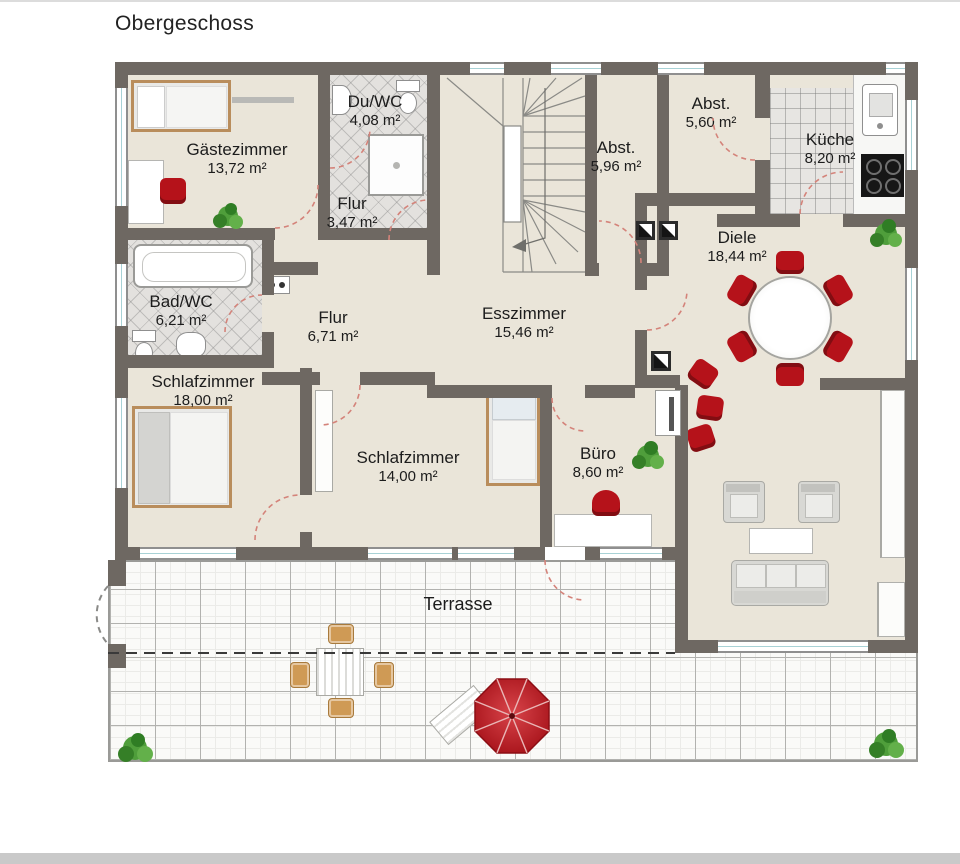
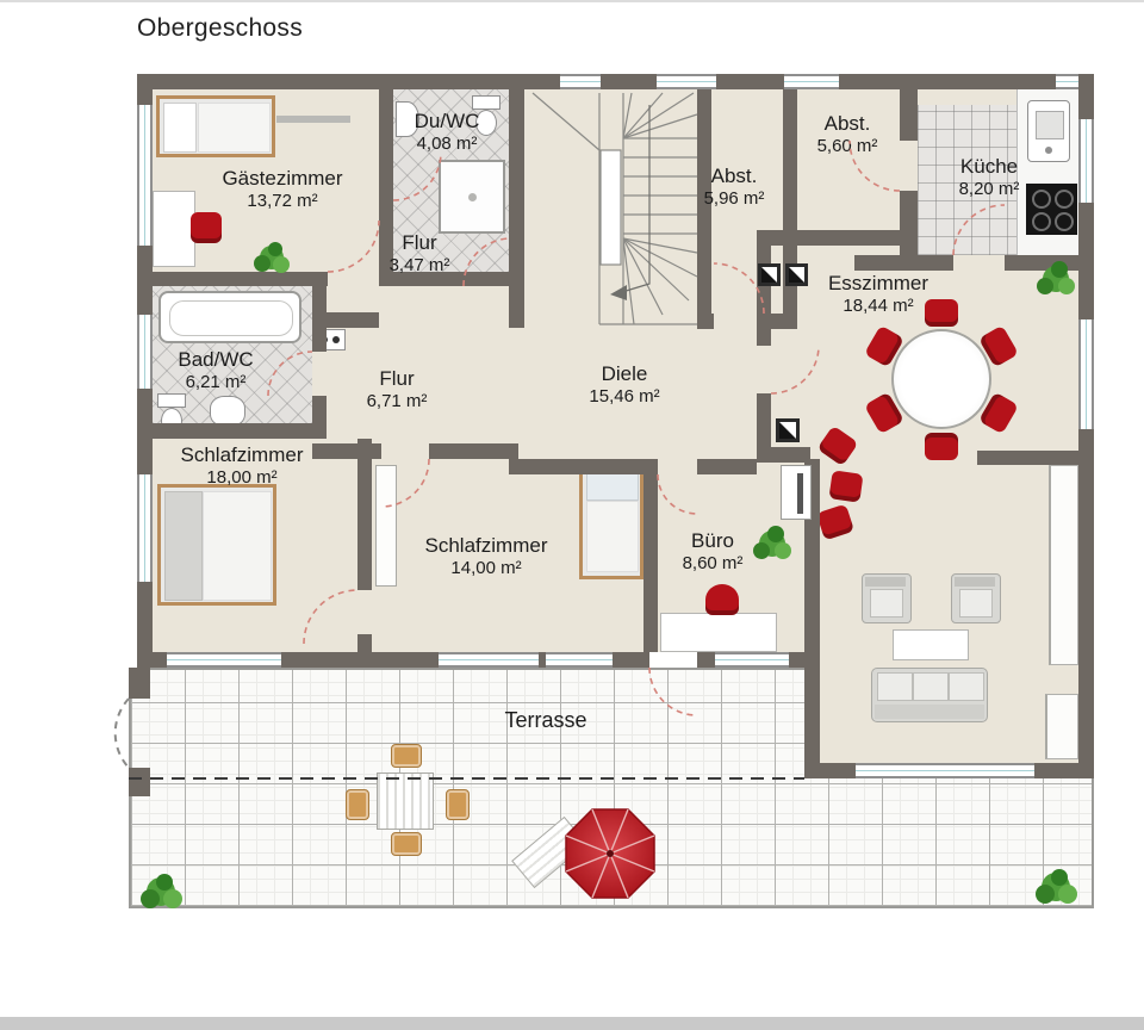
  Obergeschoss
  Gästezimmer
  13,72 m²
  Du/WC
  4,08 m²
  Flur
  3,47 m²
  Abst.
  5,96 m²
  Abst.
  5,60 m²
  Küche
  8,20 m²
- Diele
+ Esszimmer
  18,44 m²
  Bad/WC
  6,21 m²
  Flur
  6,71 m²
- Esszimmer
+ Diele
  15,46 m²
  Schlafzimmer
  18,00 m²
  Schlafzimmer
  14,00 m²
  Büro
  8,60 m²
  Terrasse
